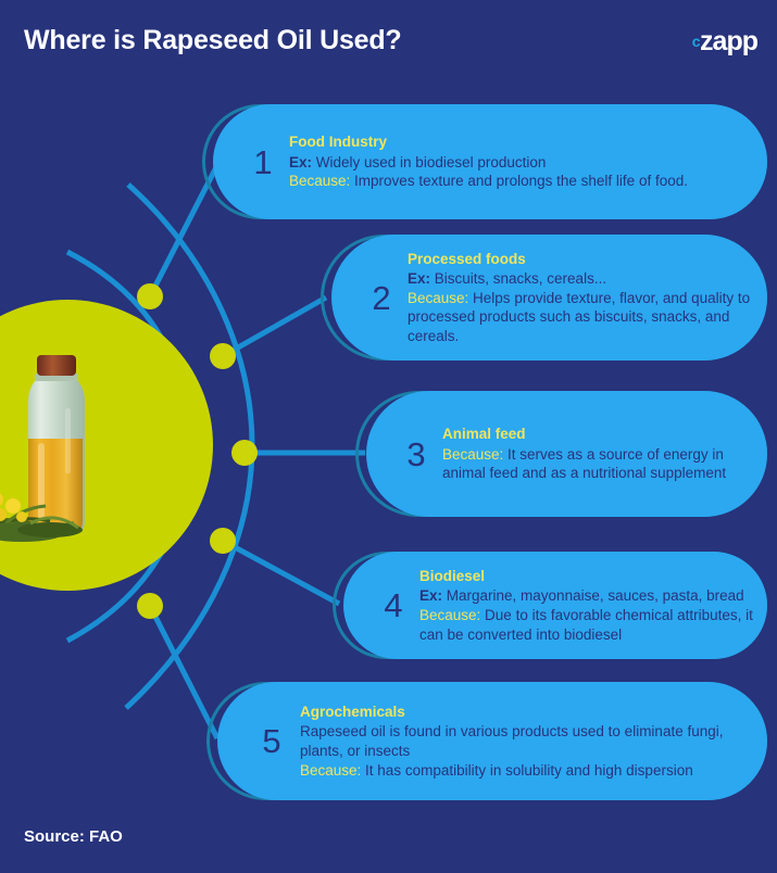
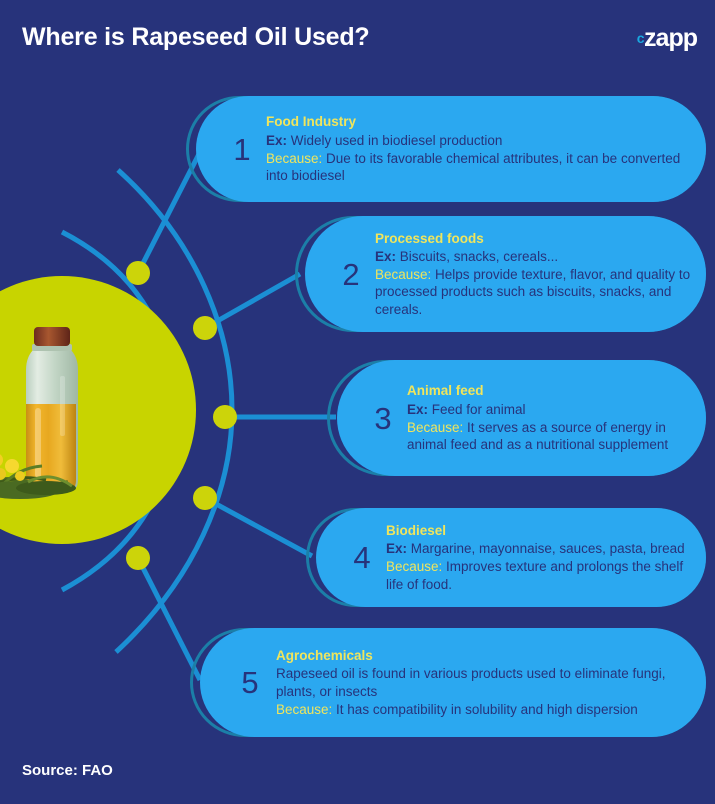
  Where is Rapeseed Oil Used?
  czapp
  1
  Food Industry
  Ex: Widely used in biodiesel production
- Because: Improves texture and prolongs the shelf life of food.
+ Because: Due to its favorable chemical attributes, it can be converted into biodiesel
  2
  Processed foods
  Ex: Biscuits, snacks, cereals...
  Because: Helps provide texture, flavor, and quality to processed products such as biscuits, snacks, and cereals.
  3
  Animal feed
+ Ex: Feed for animal
  Because: It serves as a source of energy in animal feed and as a nutritional supplement
  4
  Biodiesel
  Ex: Margarine, mayonnaise, sauces, pasta, bread
- Because: Due to its favorable chemical attributes, it can be converted into biodiesel
+ Because: Improves texture and prolongs the shelf life of food.
  5
  Agrochemicals
  Rapeseed oil is found in various products used to eliminate fungi, plants, or insects
  Because: It has compatibility in solubility and high dispersion
  Source: FAO
